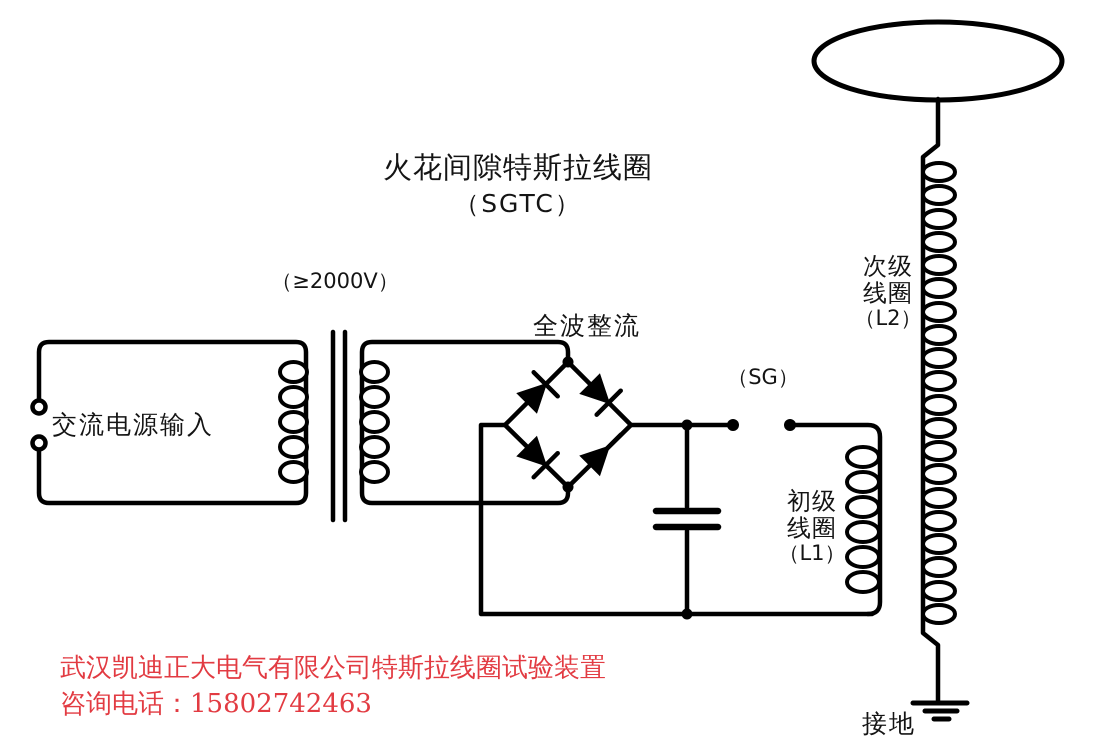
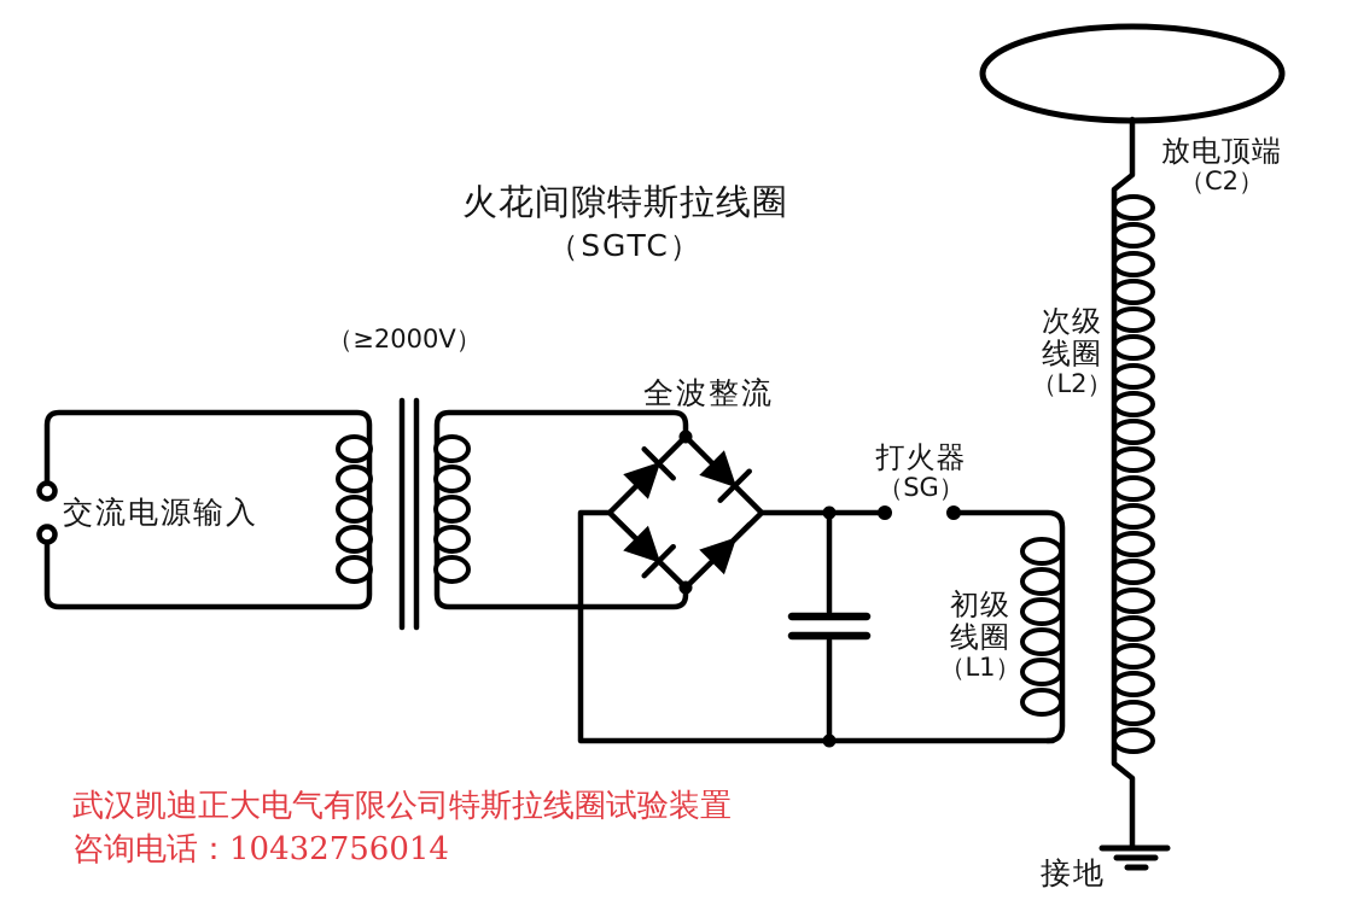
  火花间隙特斯拉线圈
  （SGTC）
  （≥2000V）
  交流电源输入
  全波整流
+ 打火器
  （SG）
  初级
  线圈
  （L1）
  次级
  线圈
  （L2）
+ 放电顶端
+ （C2）
  接地
  武汉凯迪正大电气有限公司特斯拉线圈试验装置
- 咨询电话：15802742463
+ 咨询电话：10432756014
